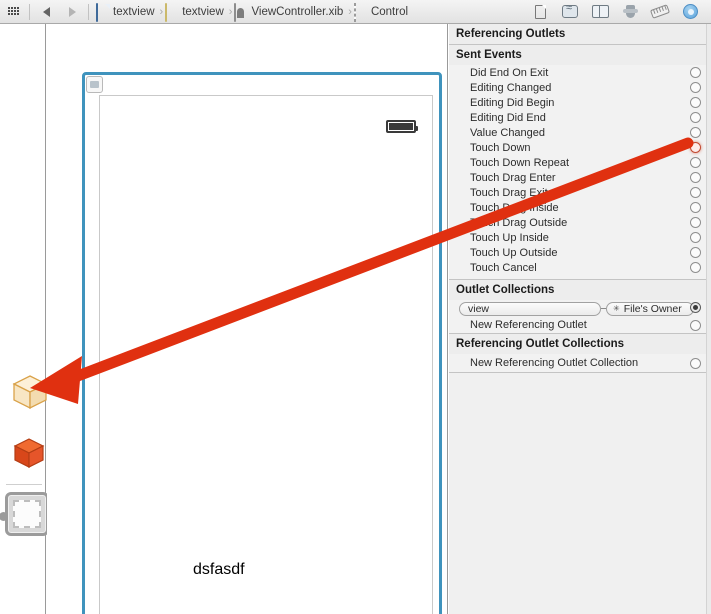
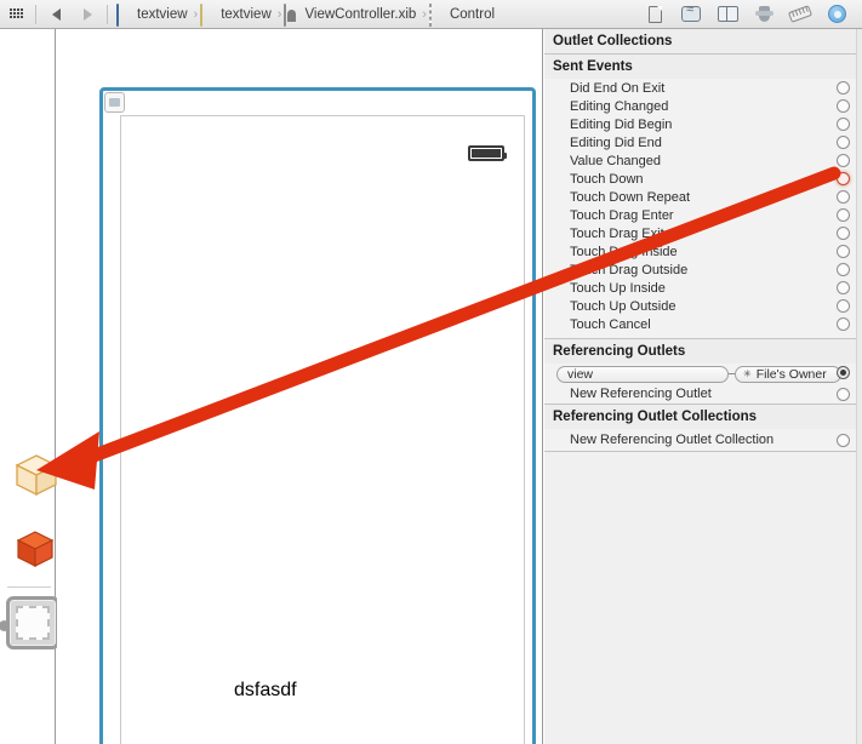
  textview
  ›
  textview
  ›
  ViewController.xib
  ›
  Control
  dsfasdf
- Referencing Outlets
+ Outlet Collections
  Sent Events
  Did End On Exit
  Editing Changed
  Editing Did Begin
  Editing Did End
  Value Changed
  Touch Down
  Touch Down Repeat
  Touch Drag Enter
  Touch Drag Ex
  h Drag Outside
  Touch Up Inside
  Touch Up Outside
  Touch Cancel
- Outlet Collections
+ Referencing Outlets
  view
  ✳
  File's Owner
  New Referencing Outlet
  Referencing Outlet Collections
  New Referencing Outlet Collection
